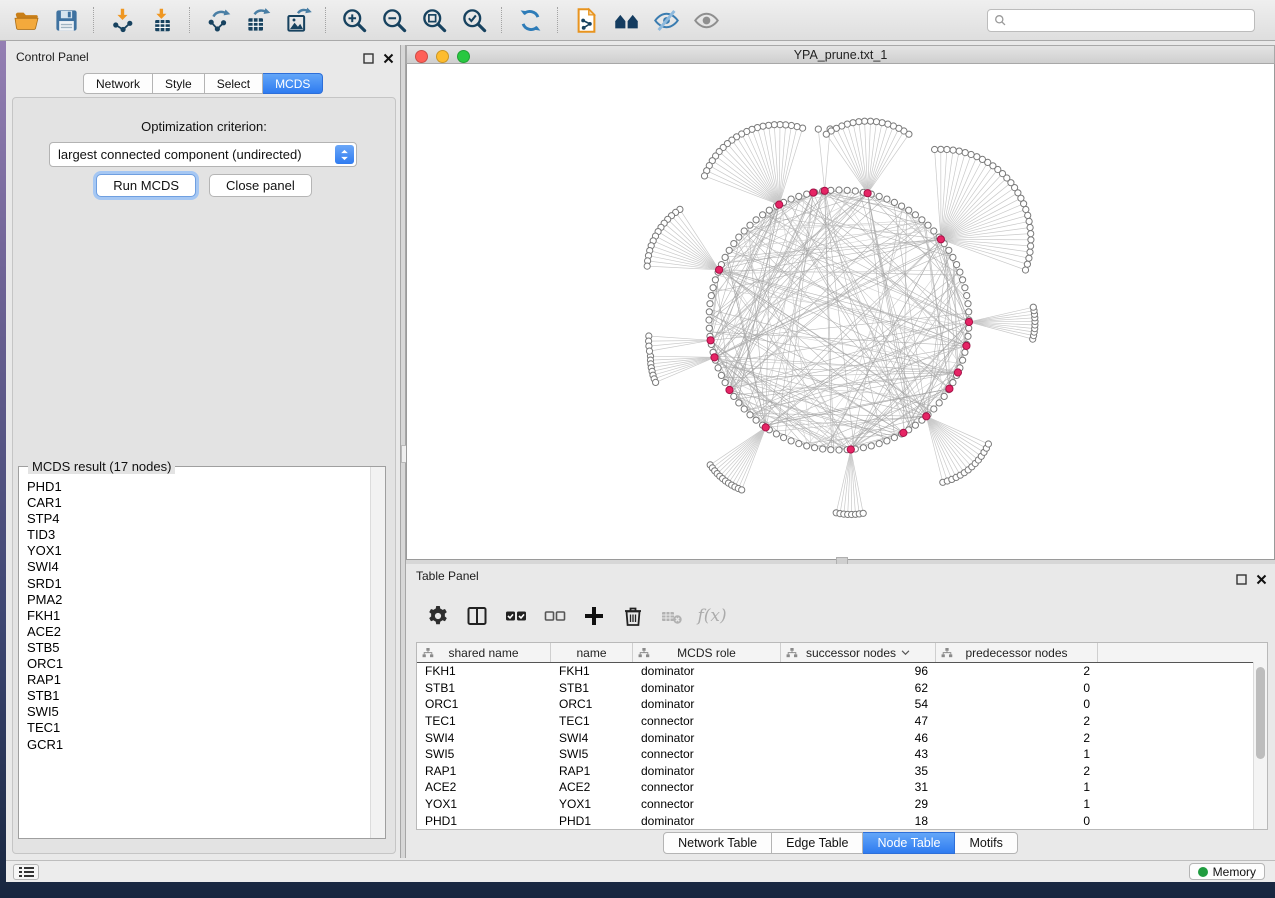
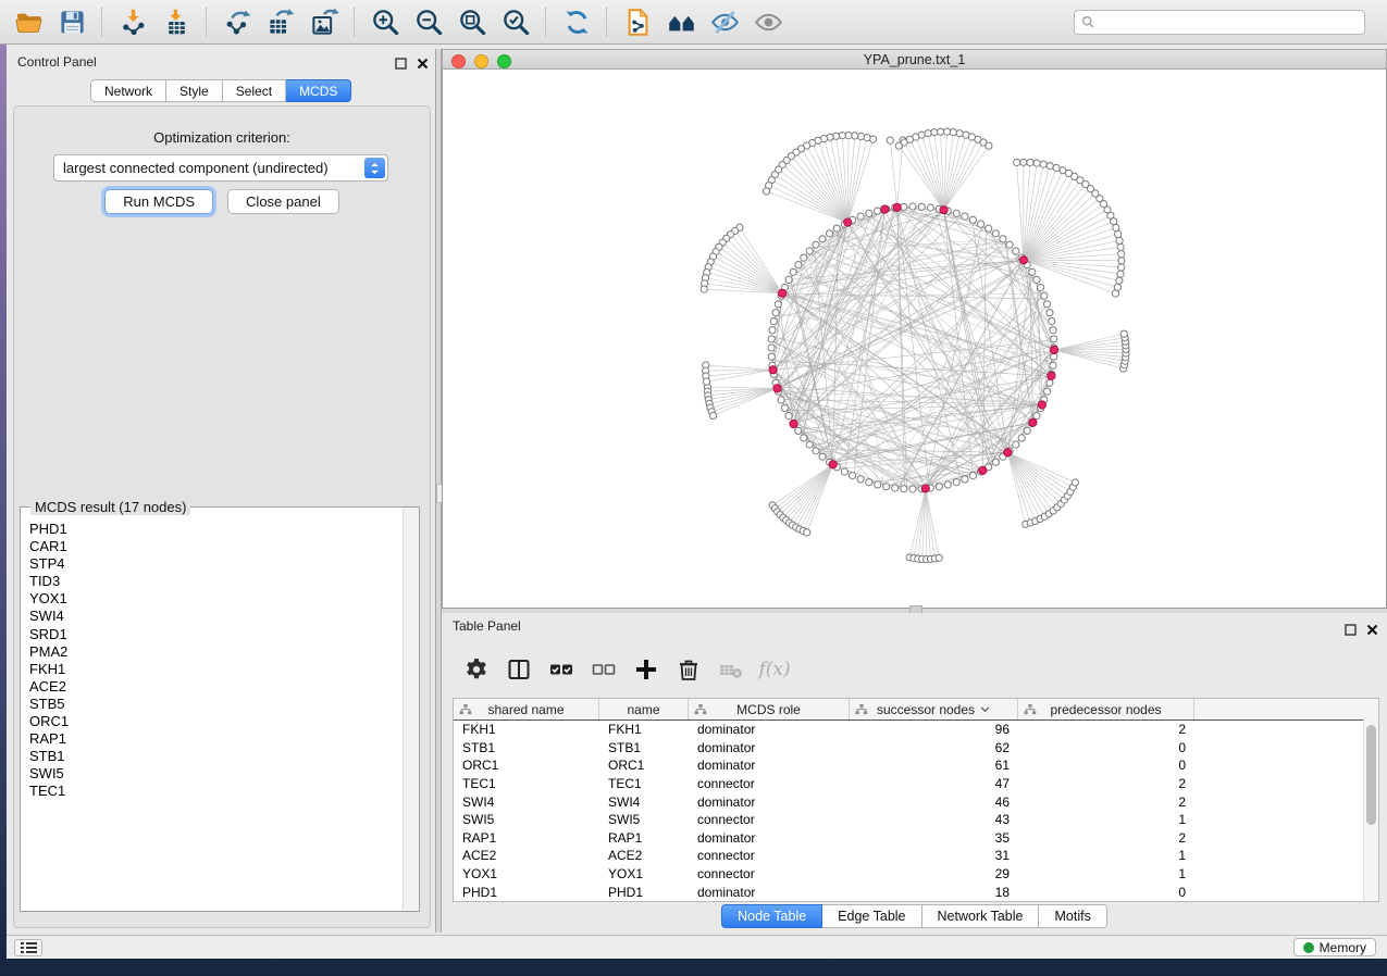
  Control Panel
  Network
  Style
  Select
  MCDS
  Optimization criterion:
  largest connected component (undirected)
  Run MCDS
  Close panel
  MCDS result (17 nodes)
  PHD1
  CAR1
  STP4
  TID3
  YOX1
  SWI4
  SRD1
  PMA2
  FKH1
  ACE2
  STB5
  ORC1
  RAP1
  STB1
  SWI5
  TEC1
- GCR1
  YPA_prune.txt_1
  Table Panel
  f(x)
  shared name
  name
  MCDS role
  successor nodes
  predecessor nodes
  FKH1
  FKH1
  dominator
  96
  2
  STB1
  STB1
  dominator
  62
  0
  ORC1
  ORC1
  dominator
- 54
+ 61
  0
  TEC1
  TEC1
  connector
  47
  2
  SWI4
  SWI4
  dominator
  46
  2
  SWI5
  SWI5
  connector
  43
  1
  RAP1
  RAP1
  dominator
  35
  2
  ACE2
  ACE2
  connector
  31
  1
  YOX1
  YOX1
  connector
  29
  1
  PHD1
  PHD1
  dominator
  18
  0
- Network Table
+ Node Table
  Edge Table
- Node Table
+ Network Table
  Motifs
  Memory
